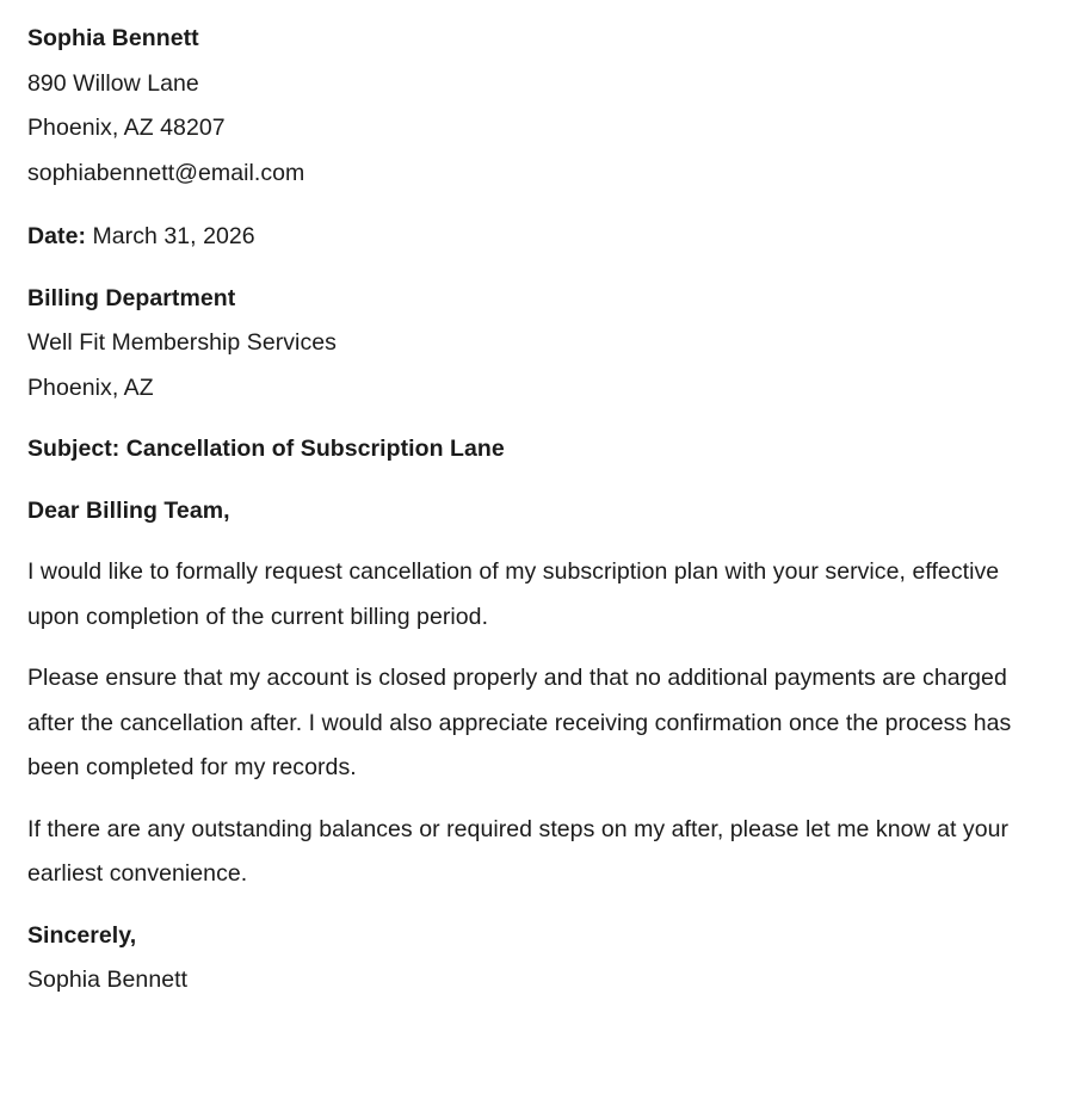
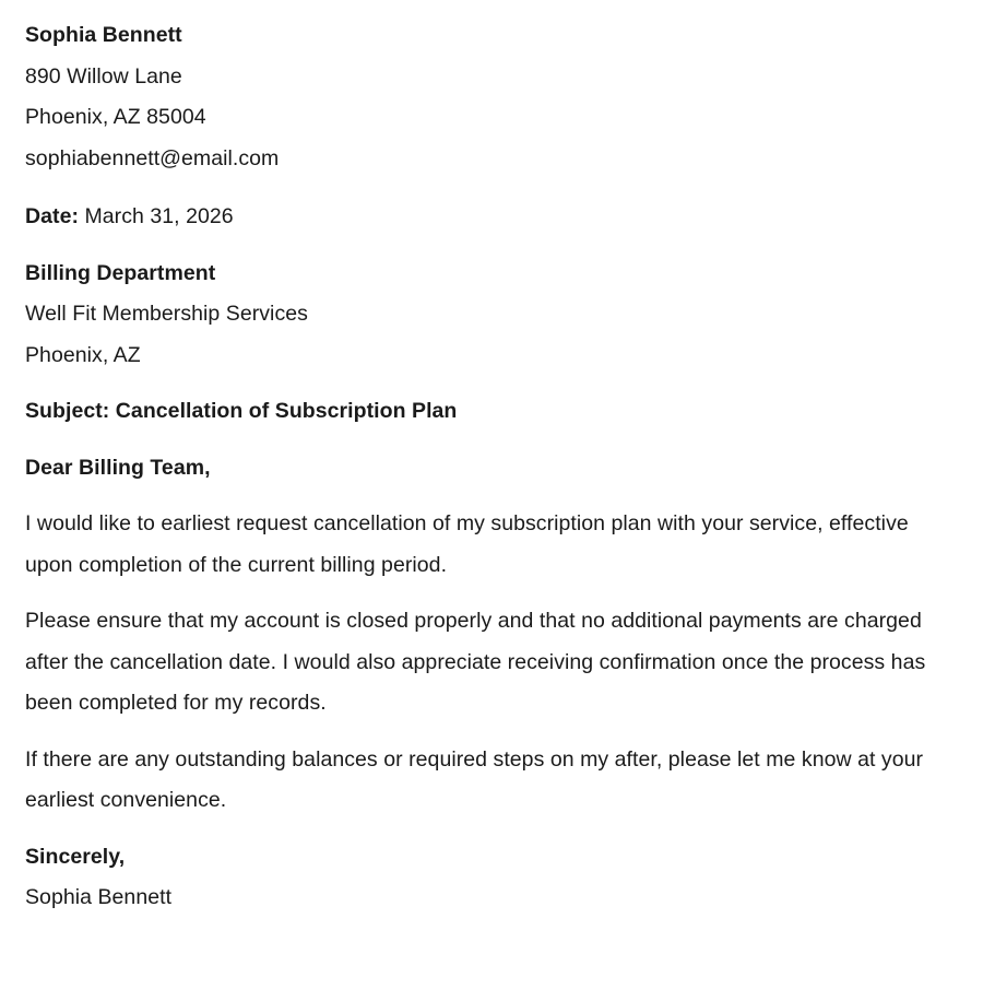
  Sophia Bennett
  890 Willow Lane
- Phoenix, AZ 48207
+ Phoenix, AZ 85004
  sophiabennett@email.com
  Date: March 31, 2026
  Billing Department
  Well Fit Membership Services
  Phoenix, AZ
- Subject: Cancellation of Subscription Lane
+ Subject: Cancellation of Subscription Plan
  Dear Billing Team,
- I would like to formally request cancellation of my subscription plan with your service, effective upon completion of the current billing period.
+ I would like to earliest request cancellation of my subscription plan with your service, effective upon completion of the current billing period.
- Please ensure that my account is closed properly and that no additional payments are charged after the cancellation after. I would also appreciate receiving confirmation once the process has been completed for my records.
+ Please ensure that my account is closed properly and that no additional payments are charged after the cancellation date. I would also appreciate receiving confirmation once the process has been completed for my records.
  If there are any outstanding balances or required steps on my after, please let me know at your earliest convenience.
  Sincerely,
  Sophia Bennett
